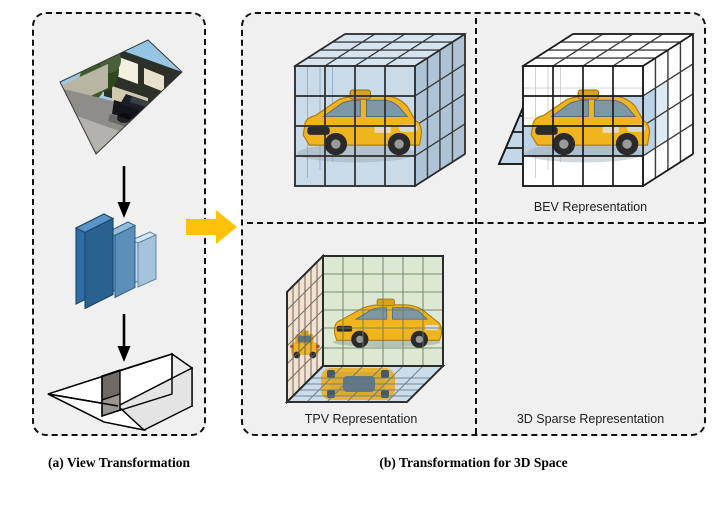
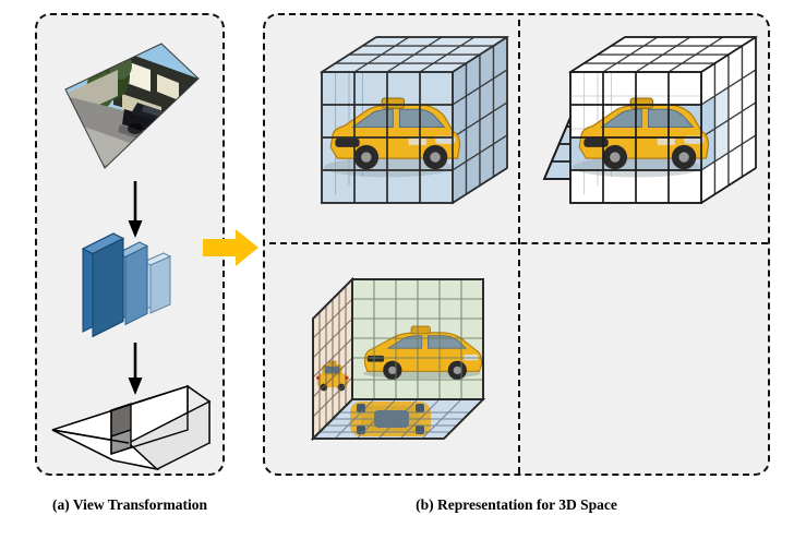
- BEV Representation
- TPV Representation
- 3D Sparse Representation
  (a) View Transformation
- (b) Transformation for 3D Space
+ (b) Representation for 3D Space
